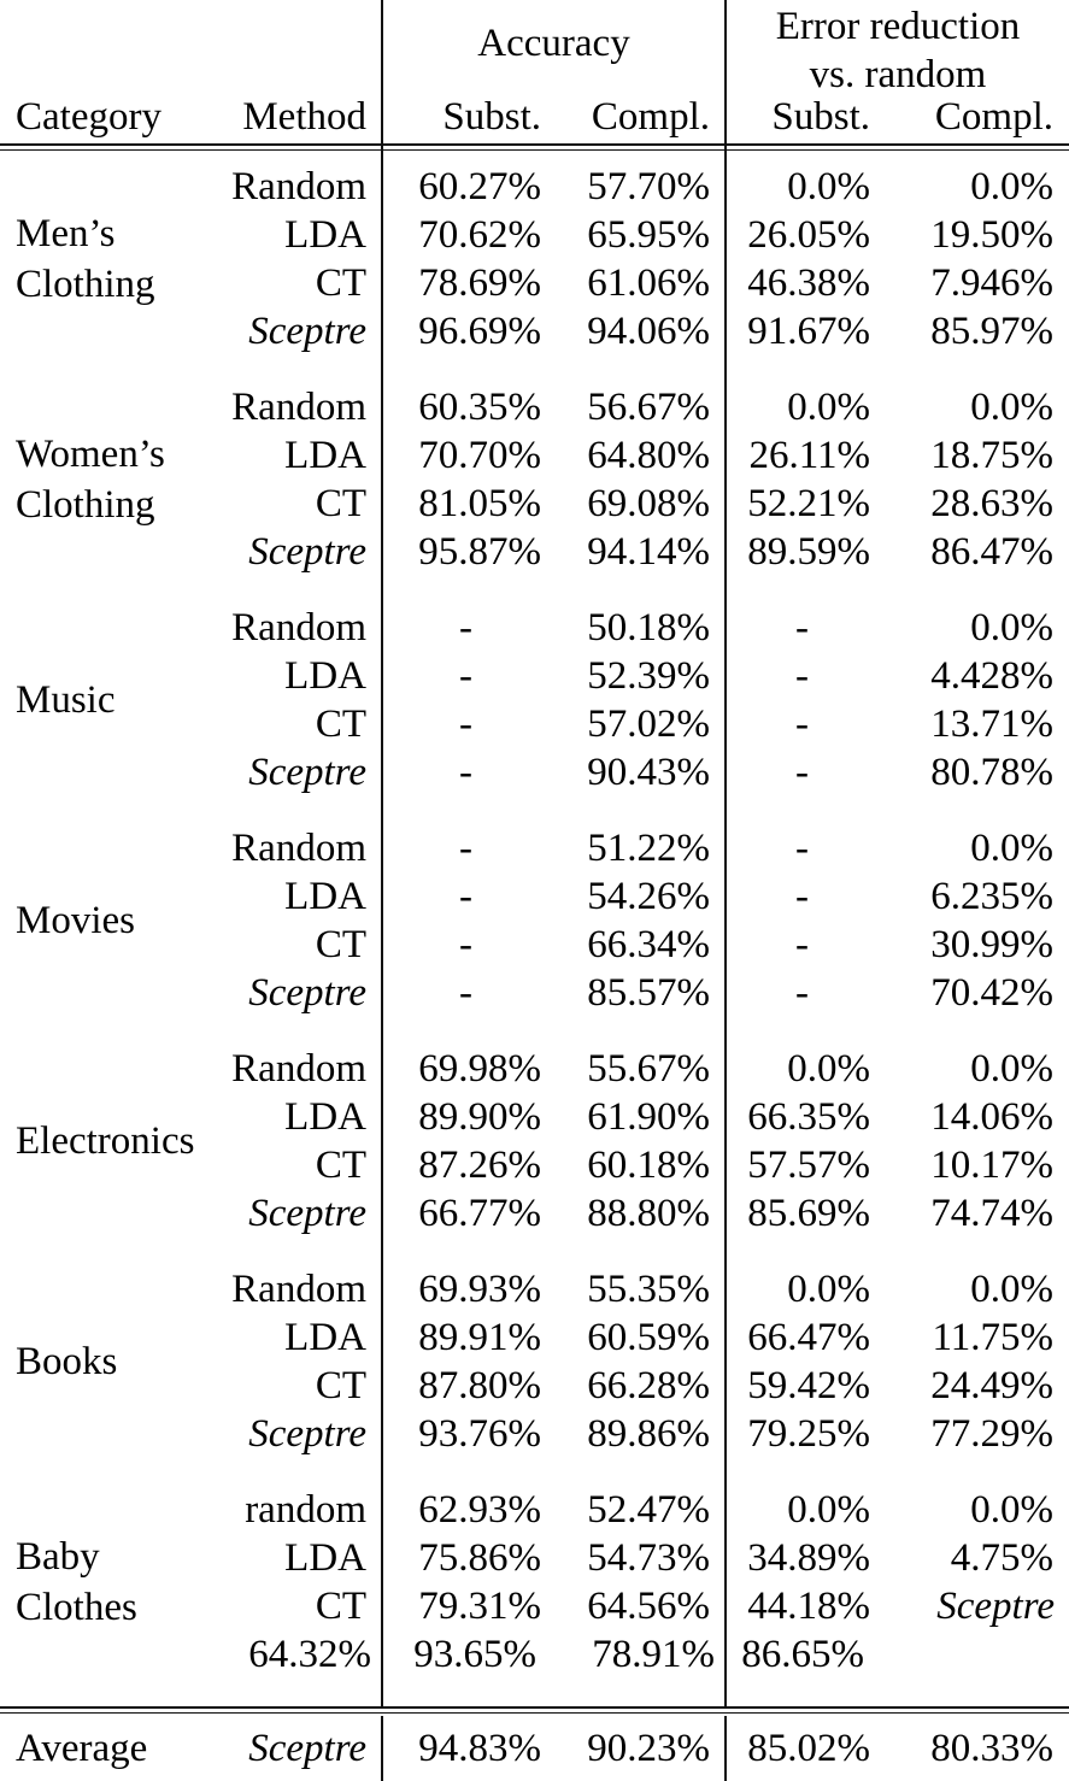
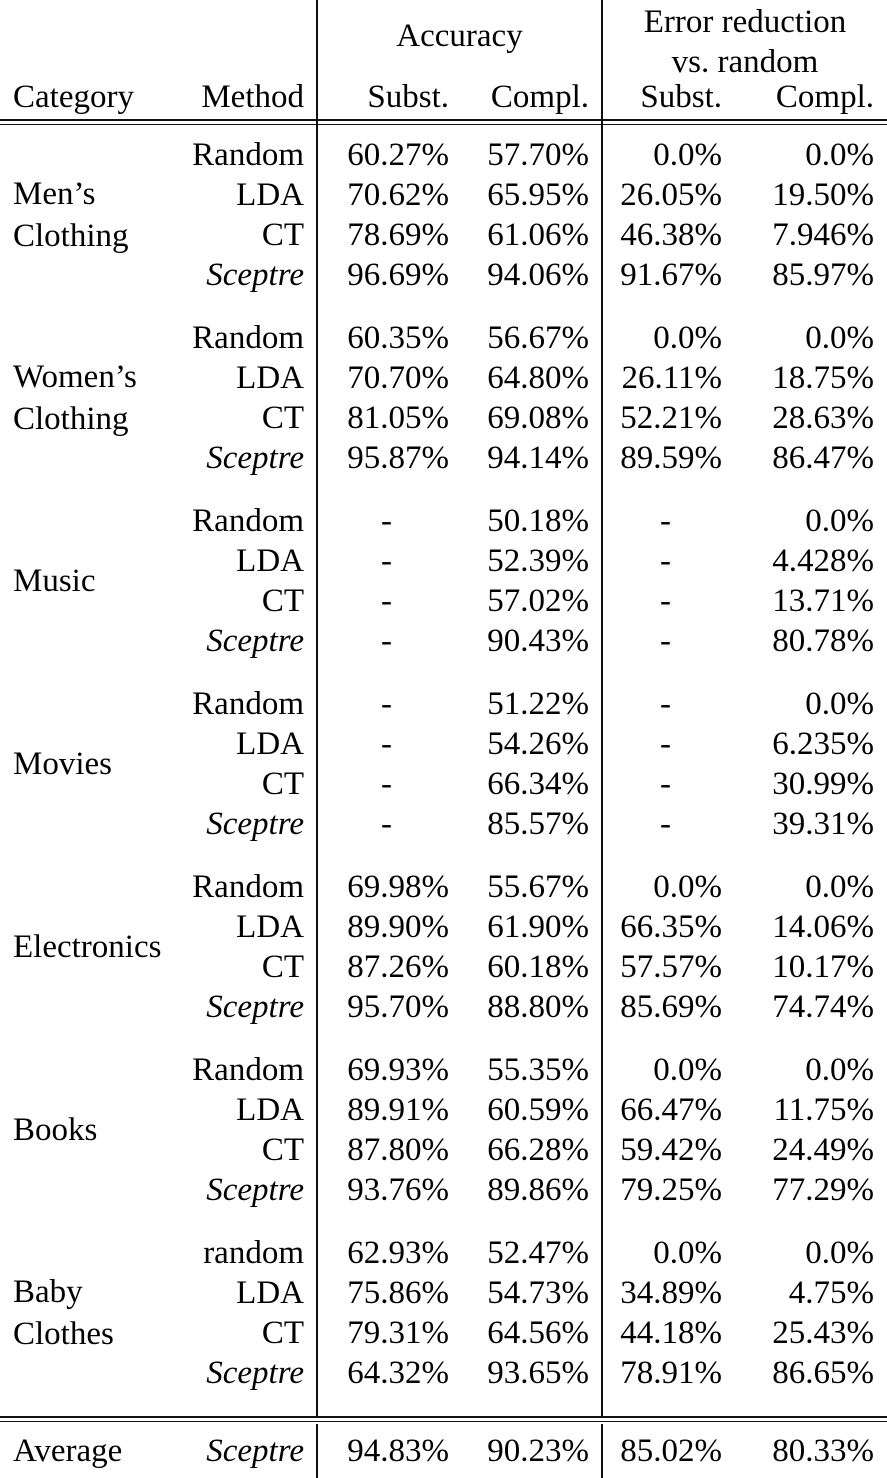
  Accuracy
  Error reduction
  vs. random
  Category
  Method
  Subst.
  Compl.
  Subst.
  Compl.
  Men’s Clothing
  Random
  60.27%
  57.70%
  0.0%
  0.0%
  LDA
  70.62%
  65.95%
  26.05%
  19.50%
  CT
  78.69%
  61.06%
  46.38%
  7.946%
  Sceptre
  96.69%
  94.06%
  91.67%
  85.97%
  Women’s Clothing
  Random
  60.35%
  56.67%
  0.0%
  0.0%
  LDA
  70.70%
  64.80%
  26.11%
  18.75%
  CT
  81.05%
  69.08%
  52.21%
  28.63%
  Sceptre
  95.87%
  94.14%
  89.59%
  86.47%
  Music
  Random
  -
  50.18%
  -
  0.0%
  LDA
  -
  52.39%
  -
  4.428%
  CT
  -
  57.02%
  -
  13.71%
  Sceptre
  -
  90.43%
  -
  80.78%
  Movies
  Random
  -
  51.22%
  -
  0.0%
  LDA
  -
  54.26%
  -
  6.235%
  CT
  -
  66.34%
  -
  30.99%
  Sceptre
  -
  85.57%
  -
- 70.42%
+ 39.31%
  Electronics
  Random
  69.98%
  55.67%
  0.0%
  0.0%
  LDA
  89.90%
  61.90%
  66.35%
  14.06%
  CT
  87.26%
  60.18%
  57.57%
  10.17%
  Sceptre
- 66.77%
+ 95.70%
  88.80%
  85.69%
  74.74%
  Books
  Random
  69.93%
  55.35%
  0.0%
  0.0%
  LDA
  89.91%
  60.59%
  66.47%
  11.75%
  CT
  87.80%
  66.28%
  59.42%
  24.49%
  Sceptre
  93.76%
  89.86%
  79.25%
  77.29%
  Baby Clothes
  random
  62.93%
  52.47%
  0.0%
  0.0%
  LDA
  75.86%
  54.73%
  34.89%
  4.75%
  CT
  79.31%
  64.56%
  44.18%
+ 25.43%
  Sceptre
  64.32%
  93.65%
  78.91%
  86.65%
  Average
  Sceptre
  94.83%
  90.23%
  85.02%
  80.33%
